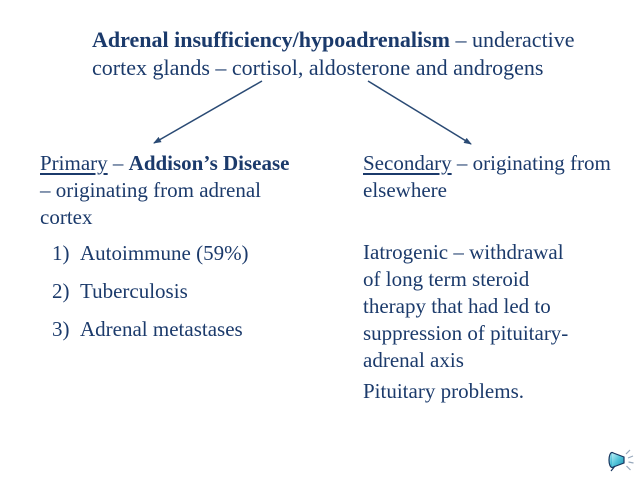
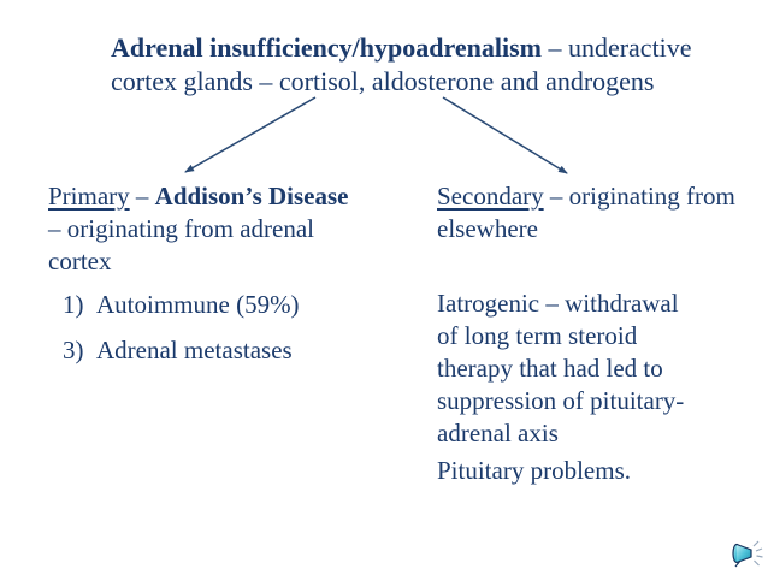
  Adrenal insufficiency/hypoadrenalism – underactive
  cortex glands – cortisol, aldosterone and androgens
  Primary – Addison’s Disease
  – originating from adrenal
  cortex
  1)
  Autoimmune (59%)
- 2)
- Tuberculosis
  3)
  Adrenal metastases
  Secondary – originating from
  elsewhere
  Iatrogenic – withdrawal
  of long term steroid
  therapy that had led to
  suppression of pituitary-
  adrenal axis
  Pituitary problems.
